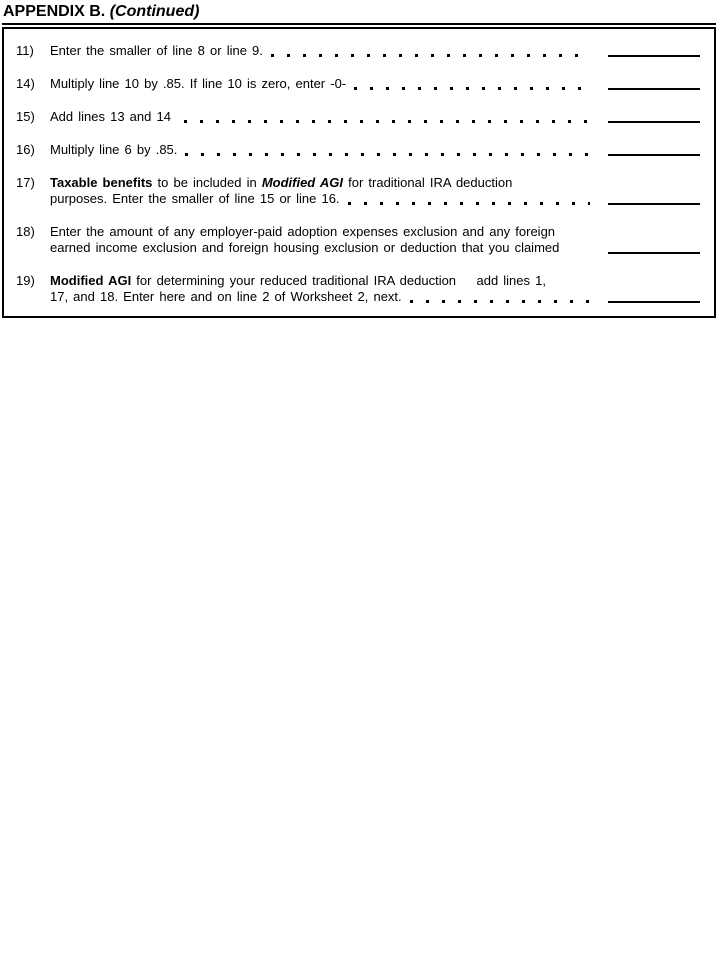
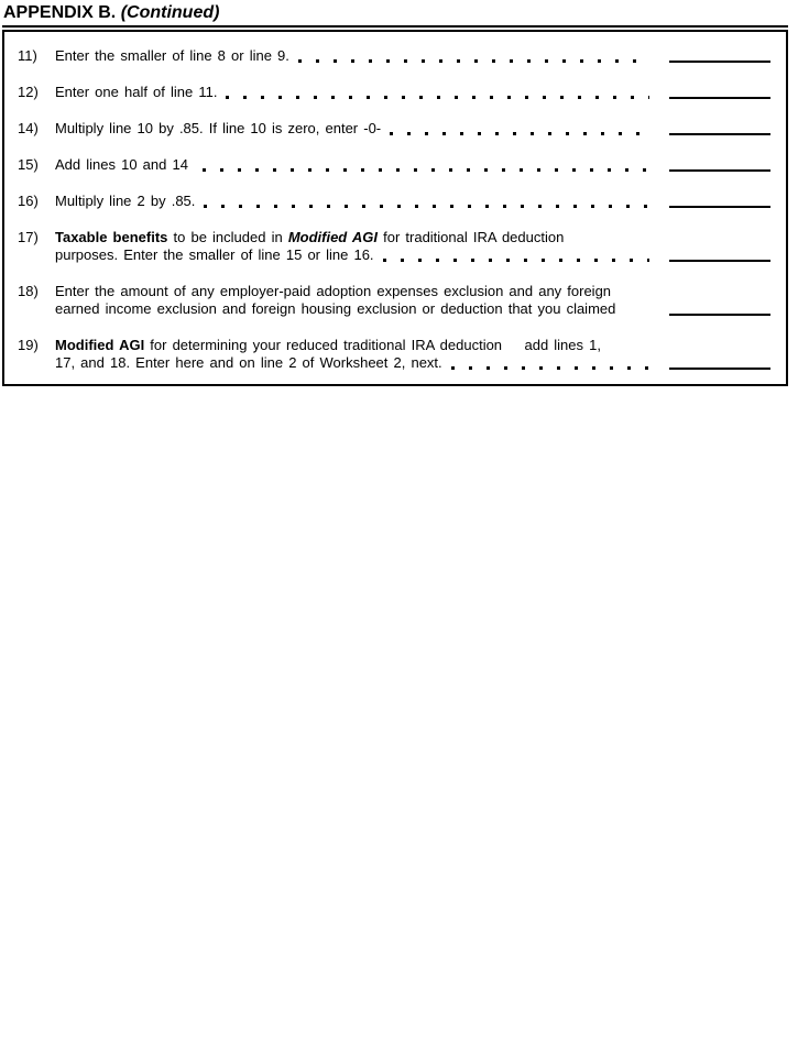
  APPENDIX B. (Continued)
  11)
  Enter the smaller of line 8 or line 9.
+ 12)
+ Enter one half of line 11.
  14)
  Multiply line 10 by .85. If line 10 is zero, enter -0-
  15)
- Add lines 13 and 14
+ Add lines 10 and 14
  16)
- Multiply line 6 by .85.
+ Multiply line 2 by .85.
  17)
  Taxable benefits to be included in Modified AGI for traditional IRA deduction
  purposes. Enter the smaller of line 15 or line 16.
  18)
  Enter the amount of any employer-paid adoption expenses exclusion and any foreign
  earned income exclusion and foreign housing exclusion or deduction that you claimed
  19)
  Modified AGI for determining your reduced traditional IRA deduction add lines 1,
  17, and 18. Enter here and on line 2 of Worksheet 2, next.
